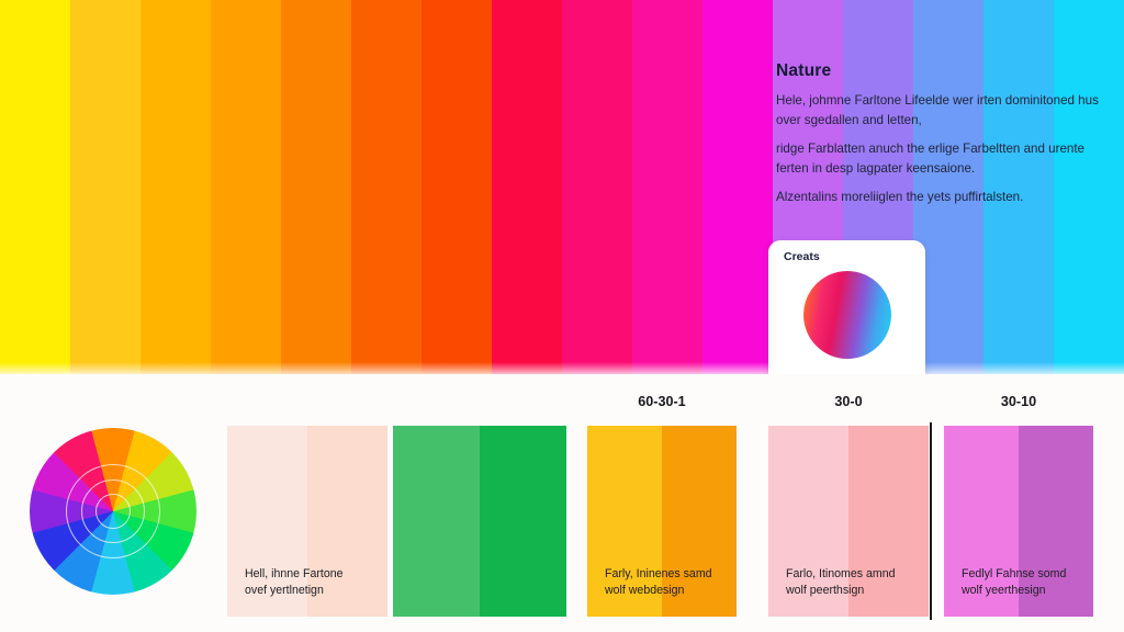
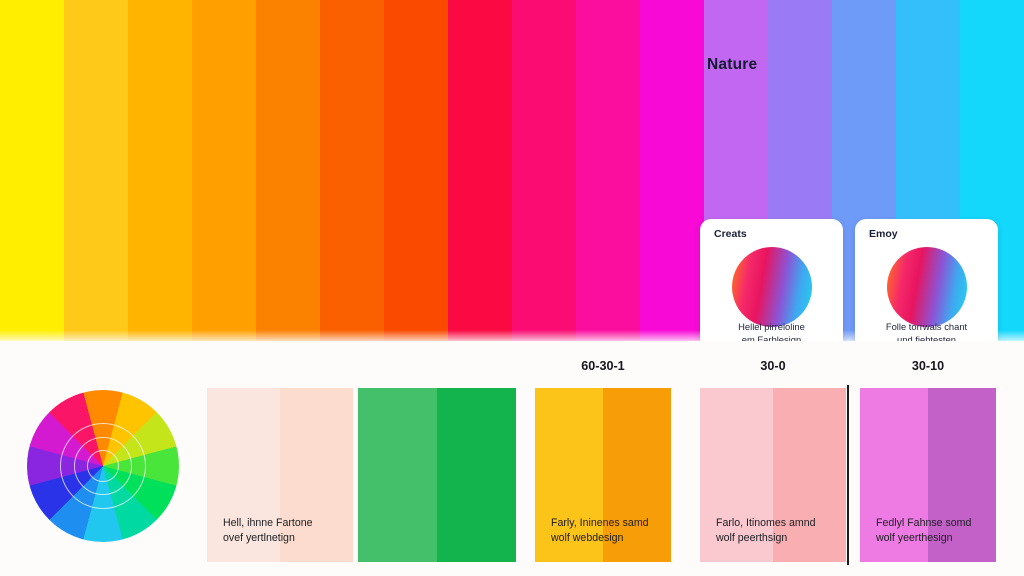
  Nature
- Hele, johmne Farltone Lifeelde wer irten dominitoned hus over sgedallen and letten,
- ridge Farblatten anuch the erlige Farbeltten and urente ferten in desp lagpater keensaione.
- Alzentalins moreliiglen the yets puffirtalsten.
  Creats
+ Hellel pirreloline
+ em Farblesign
+ Emoy
+ Folle torrwals chant
+ und fiehtesten
  Hell, ihnne Fartone
  ovef yertlnetign
  60-30-1
  Farly, Ininenes samd
  wolf webdesign
  30-0
  Farlo, Itinomes amnd
  wolf peerthsign
  30-10
  Fedlyl Fahnse somd
  wolf yeerthesign
